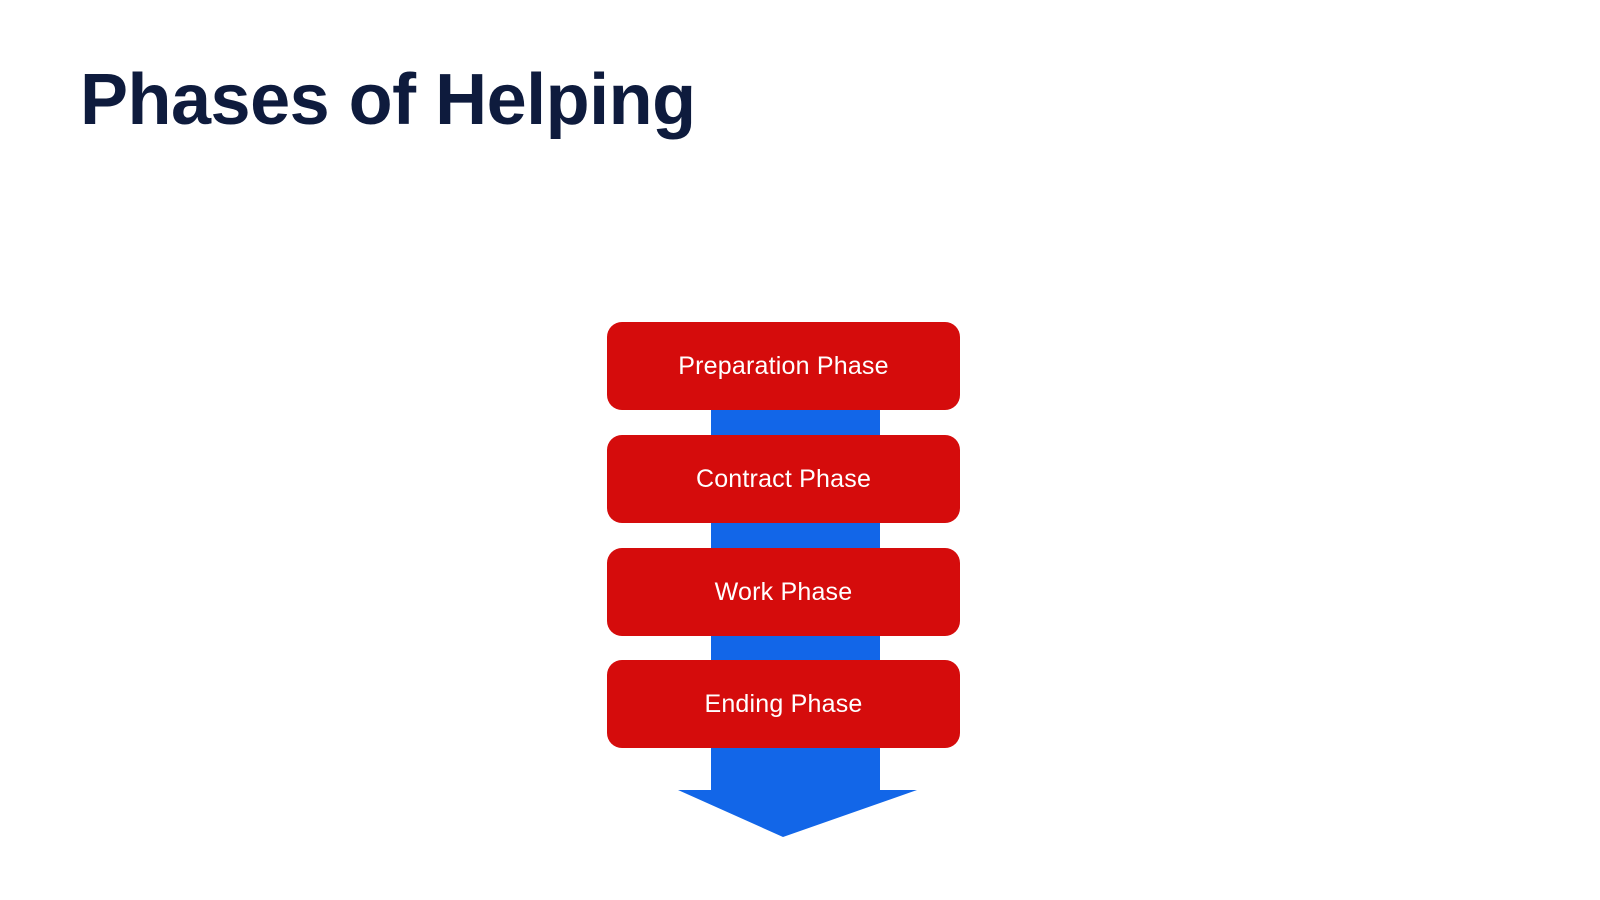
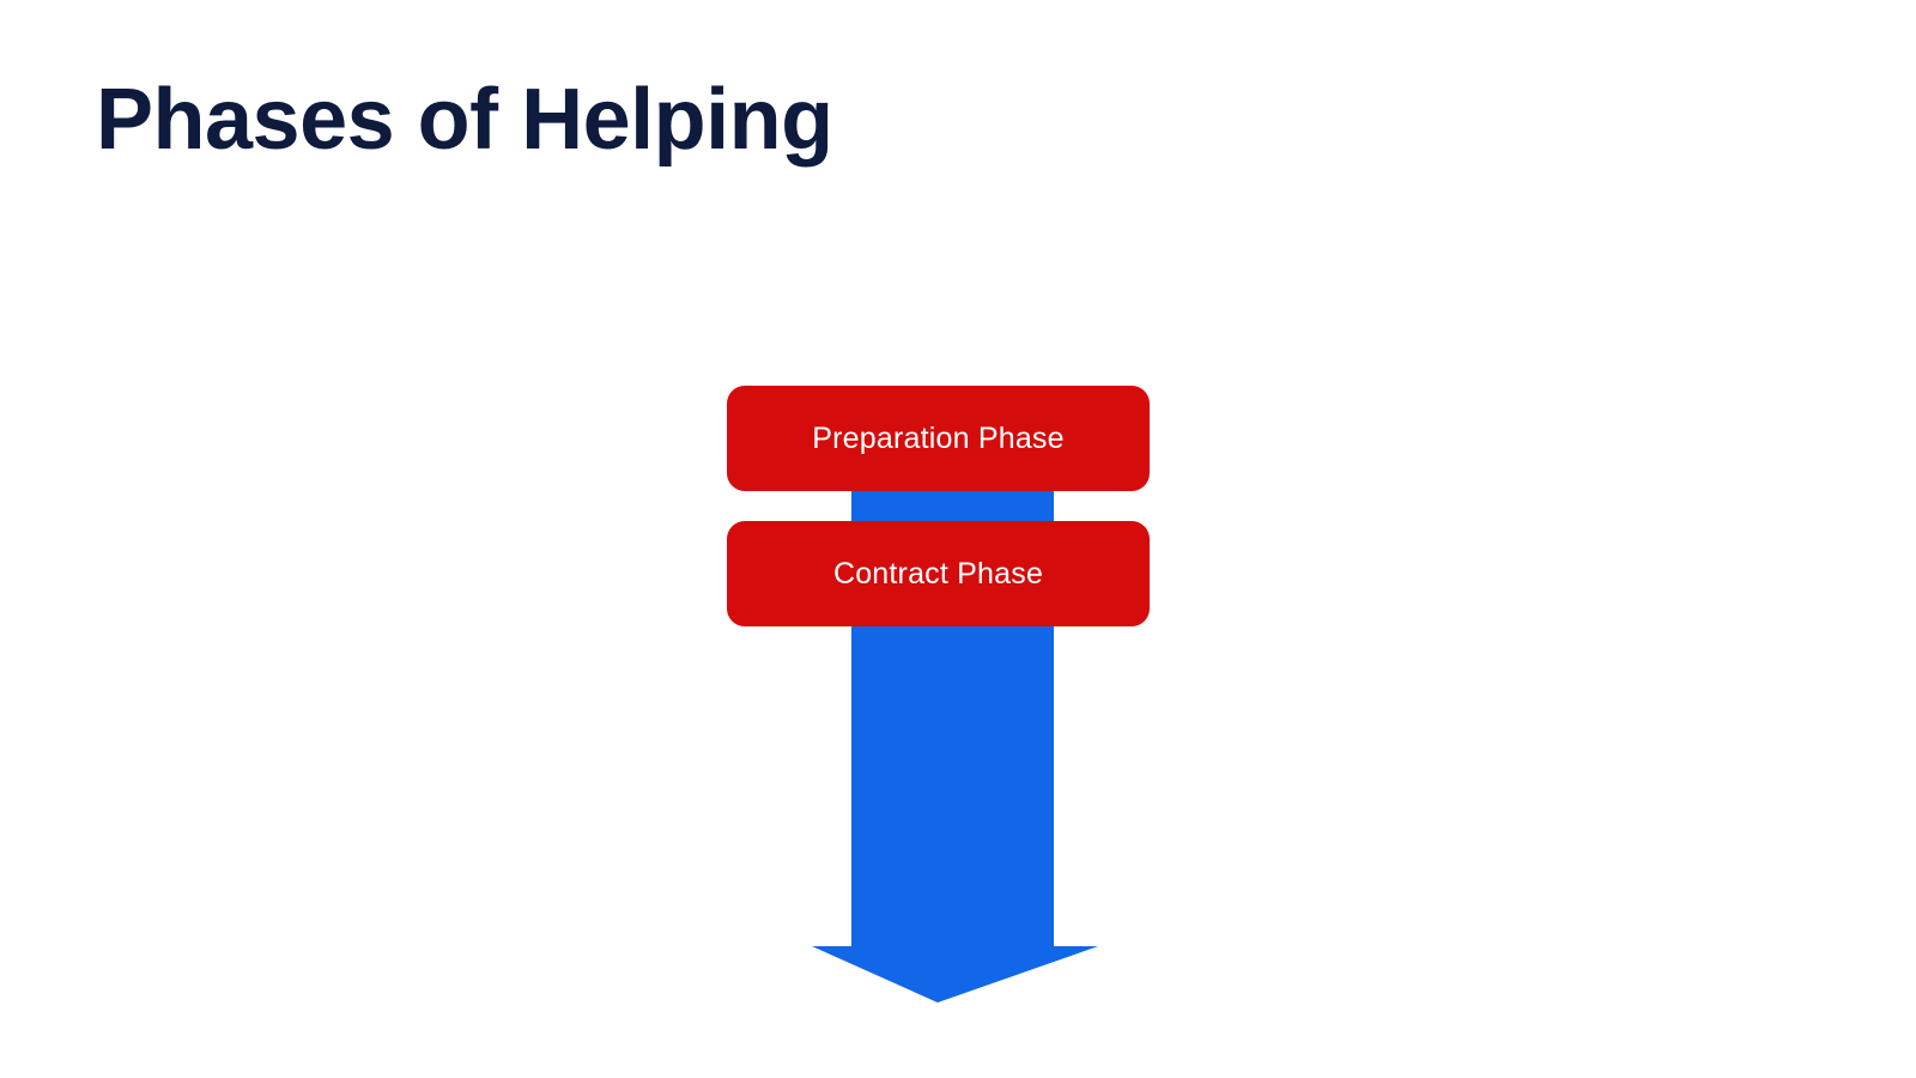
  Phases of Helping
  Preparation Phase
  Contract Phase
- Work Phase
- Ending Phase
